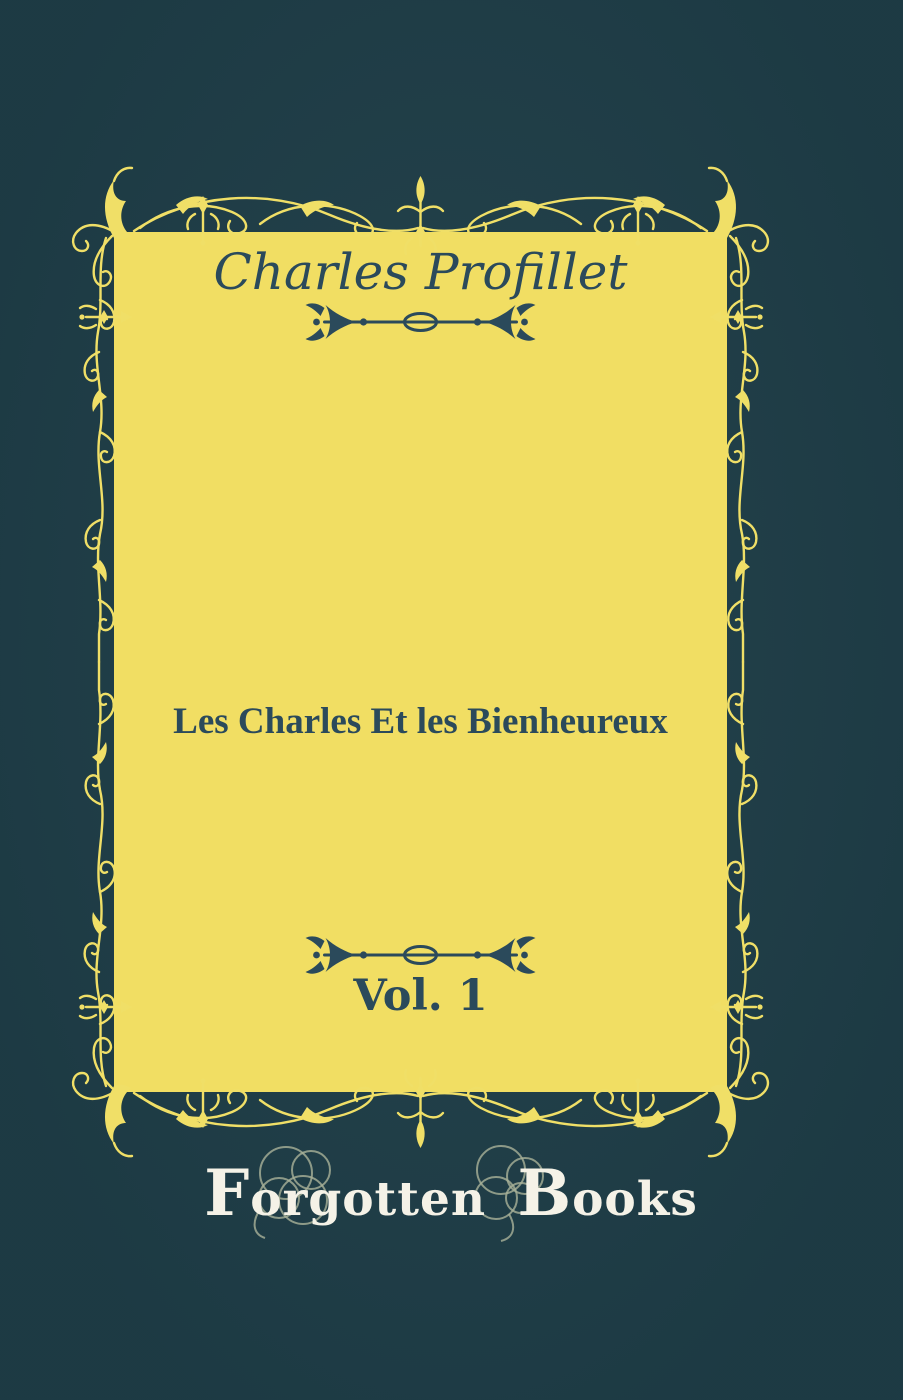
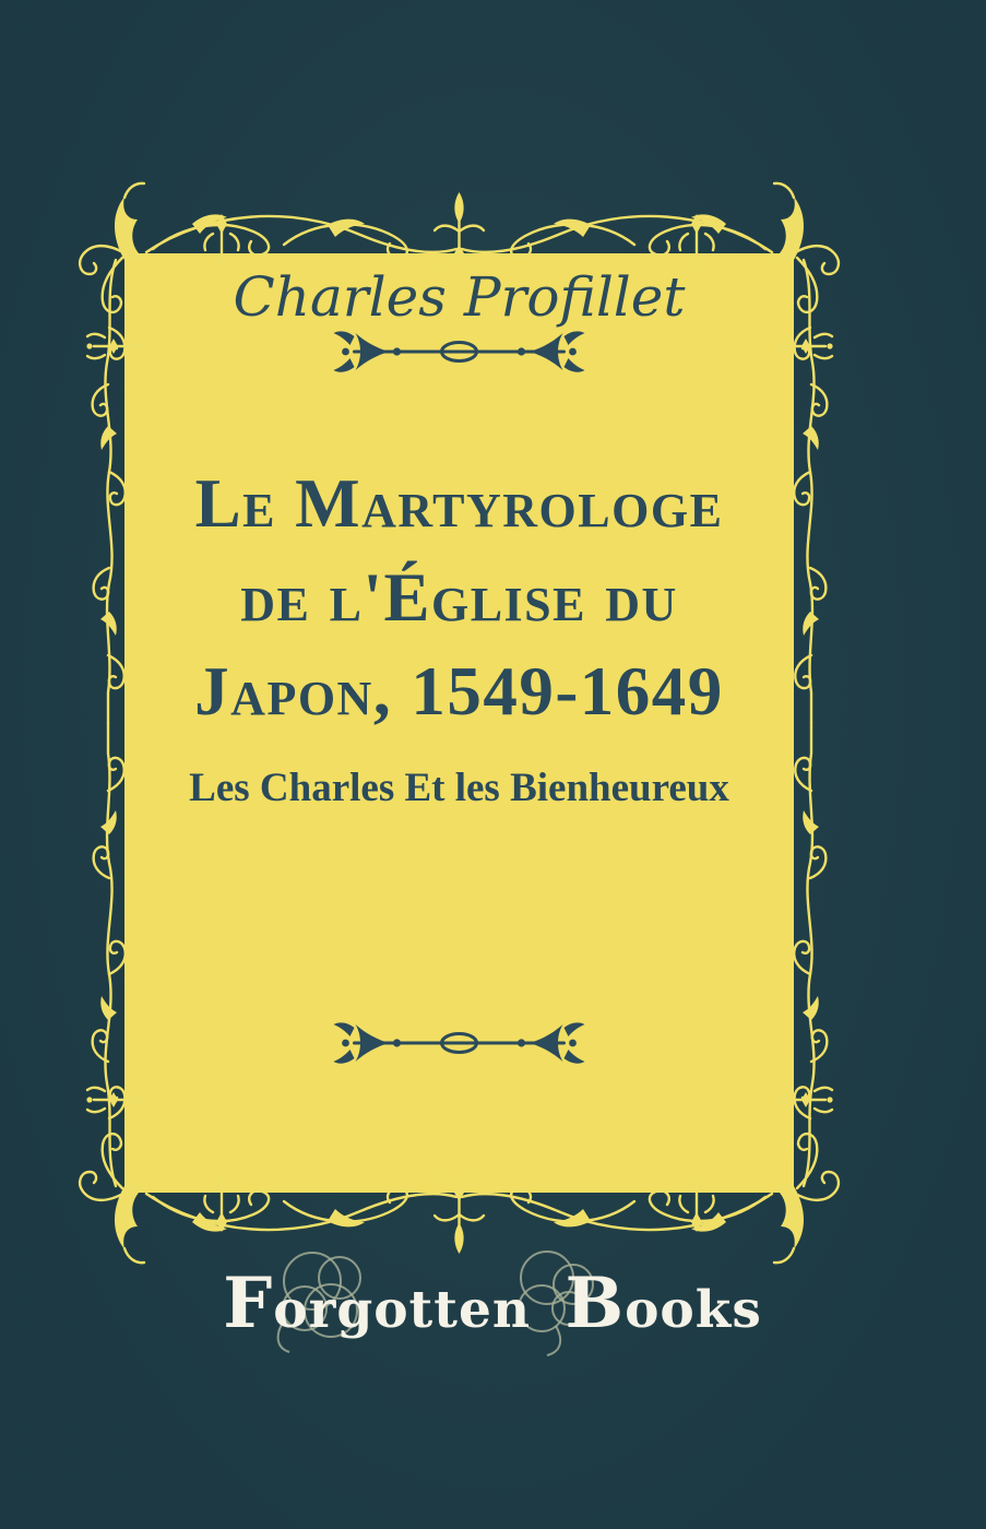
  Charles Profillet
+ Le Martyrologe
+ de l'Église du
+ Japon, 1549-1649
  Les Charles Et les Bienheureux
- Vol. 1
  Forgotten Books
